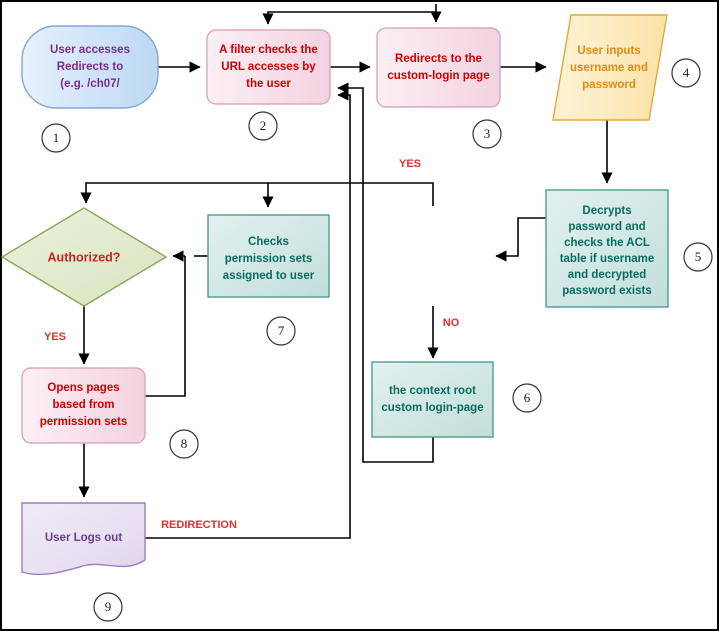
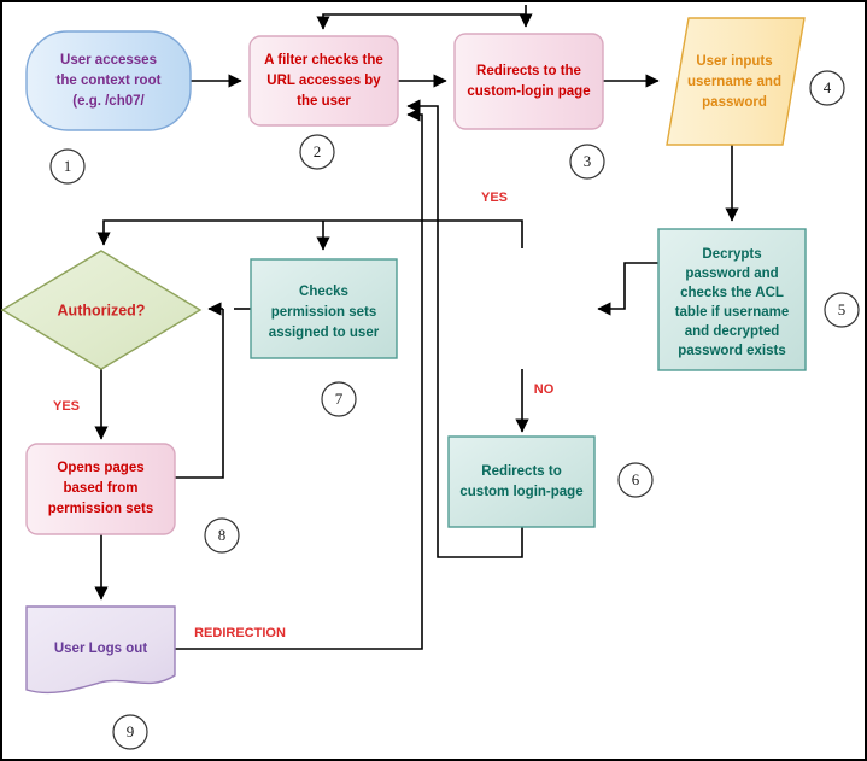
  User accesses
- Redirects to
+ the context root
  (e.g. /ch07/
  A filter checks the
  URL accesses by
  the user
  Redirects to the
  custom-login page
  User inputs
  username and
  password
  Decrypts
  password and
  checks the ACL
  table if username
  and decrypted
  password exists
- the context root
+ Redirects to
  custom login-page
  Checks
  permission sets
  assigned to user
  Opens pages
  based from
  permission sets
  User Logs out
  Authorized?
  YES
  NO
  YES
  REDIRECTION
  1
  2
  3
  4
  5
  6
  7
  8
  9
